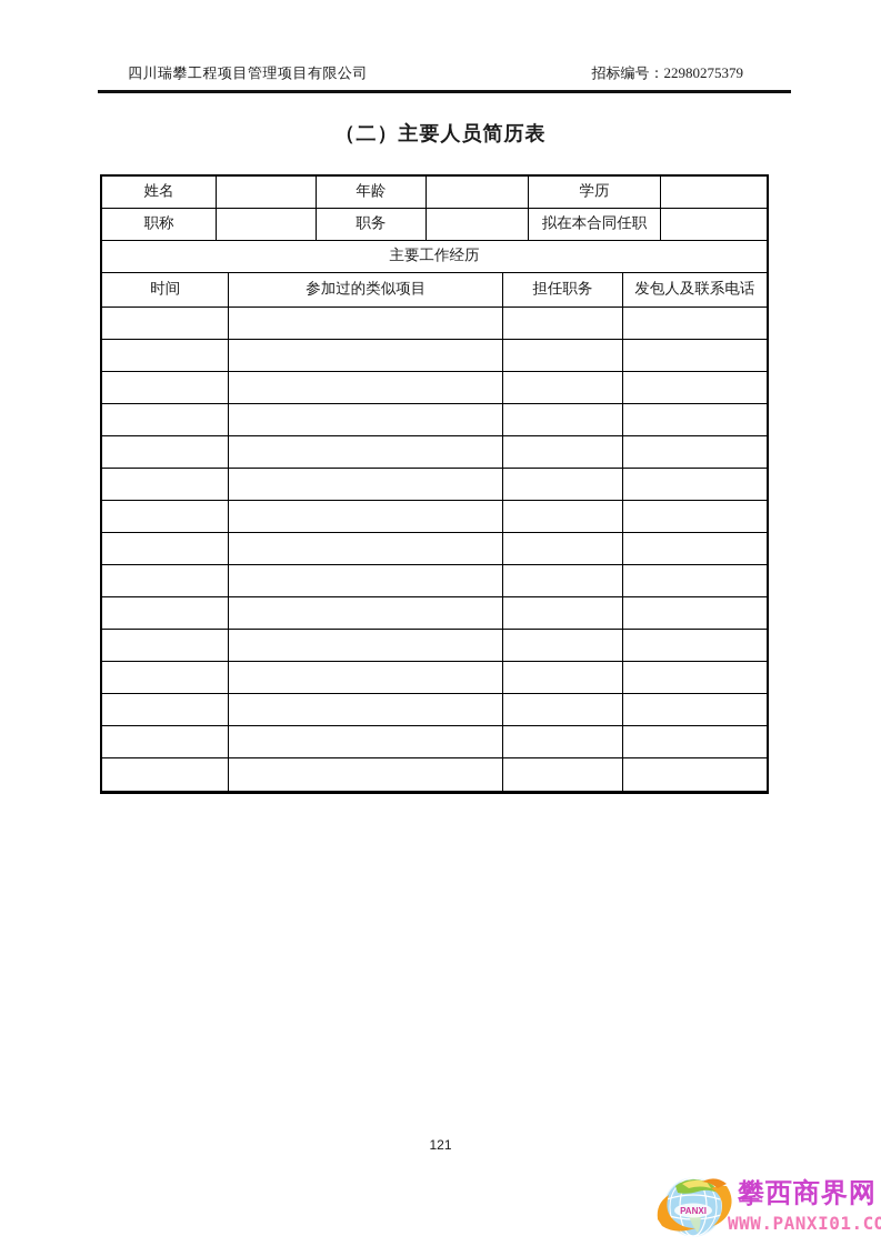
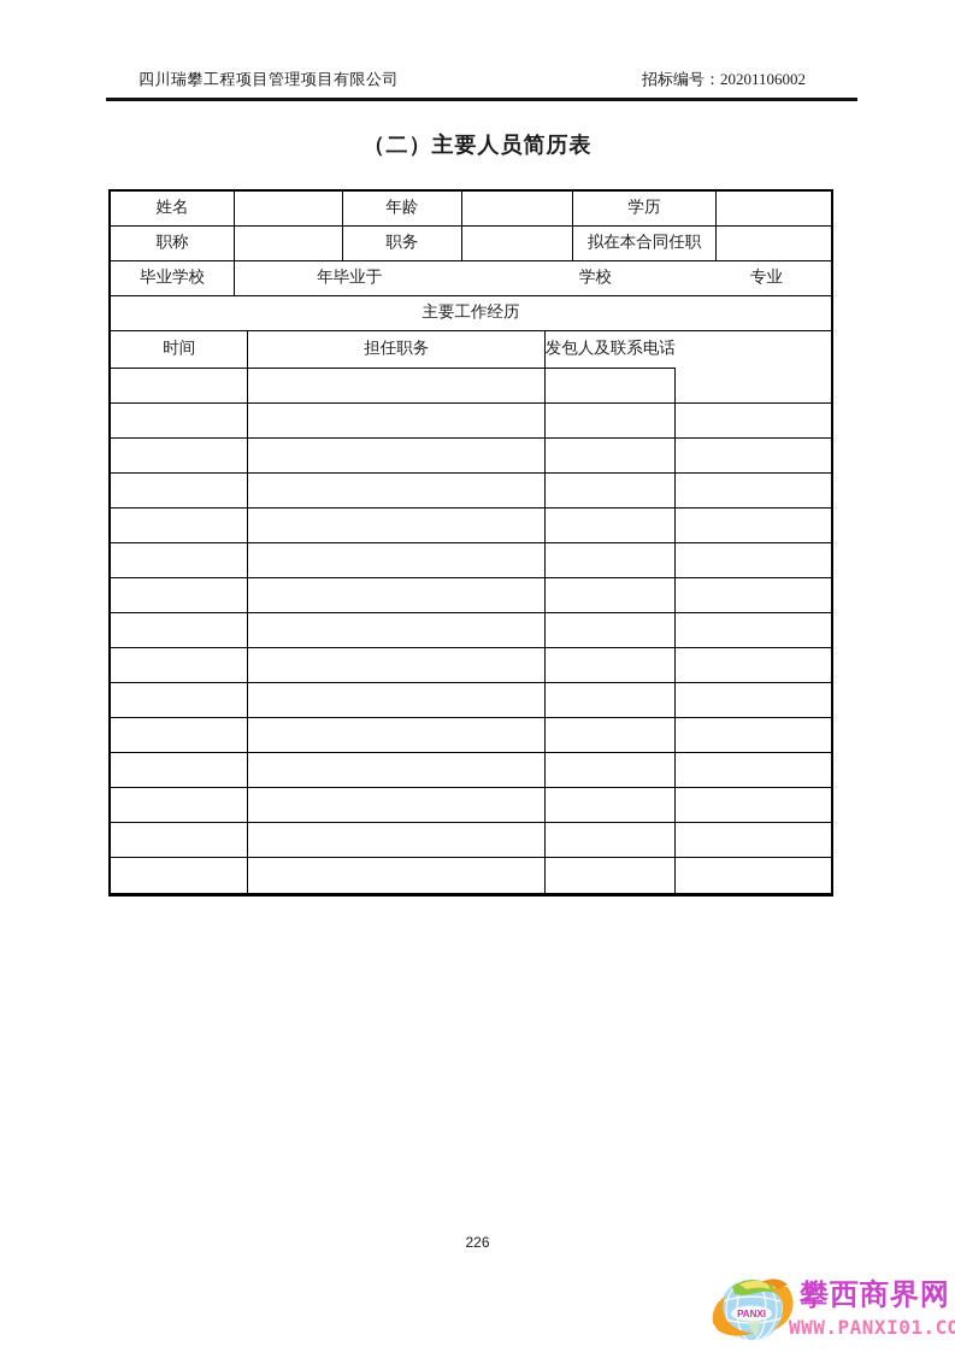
  四川瑞攀工程项目管理项目有限公司
- 招标编号：22980275379
+ 招标编号：20201106002
  （二）主要人员简历表
  姓名
  年龄
  学历
  职称
  职务
  拟在本合同任职
+ 毕业学校
+ 年毕业于
+ 学校
+ 专业
  主要工作经历
  时间
- 参加过的类似项目
  担任职务
  发包人及联系电话
- 121
+ 226
  PANXI
  攀西商界网
  WWW.PANXI01.CO
